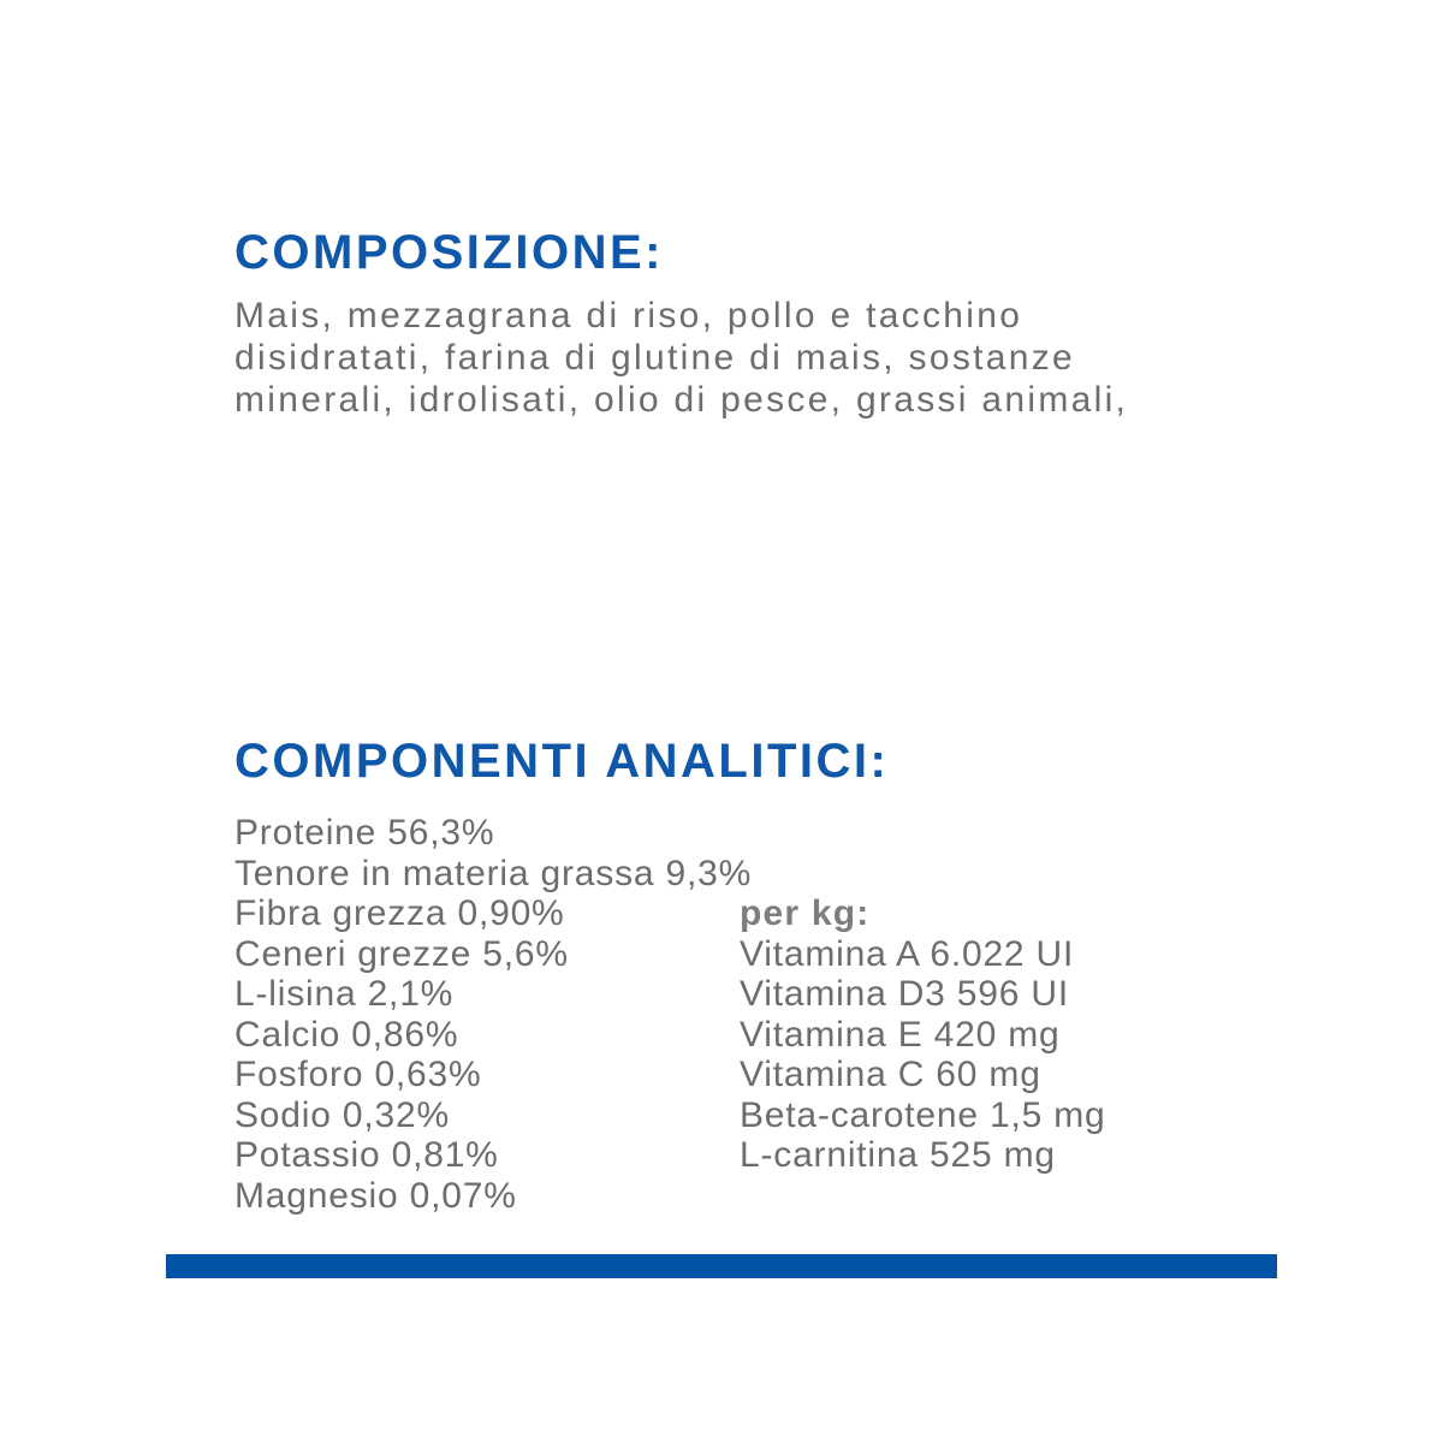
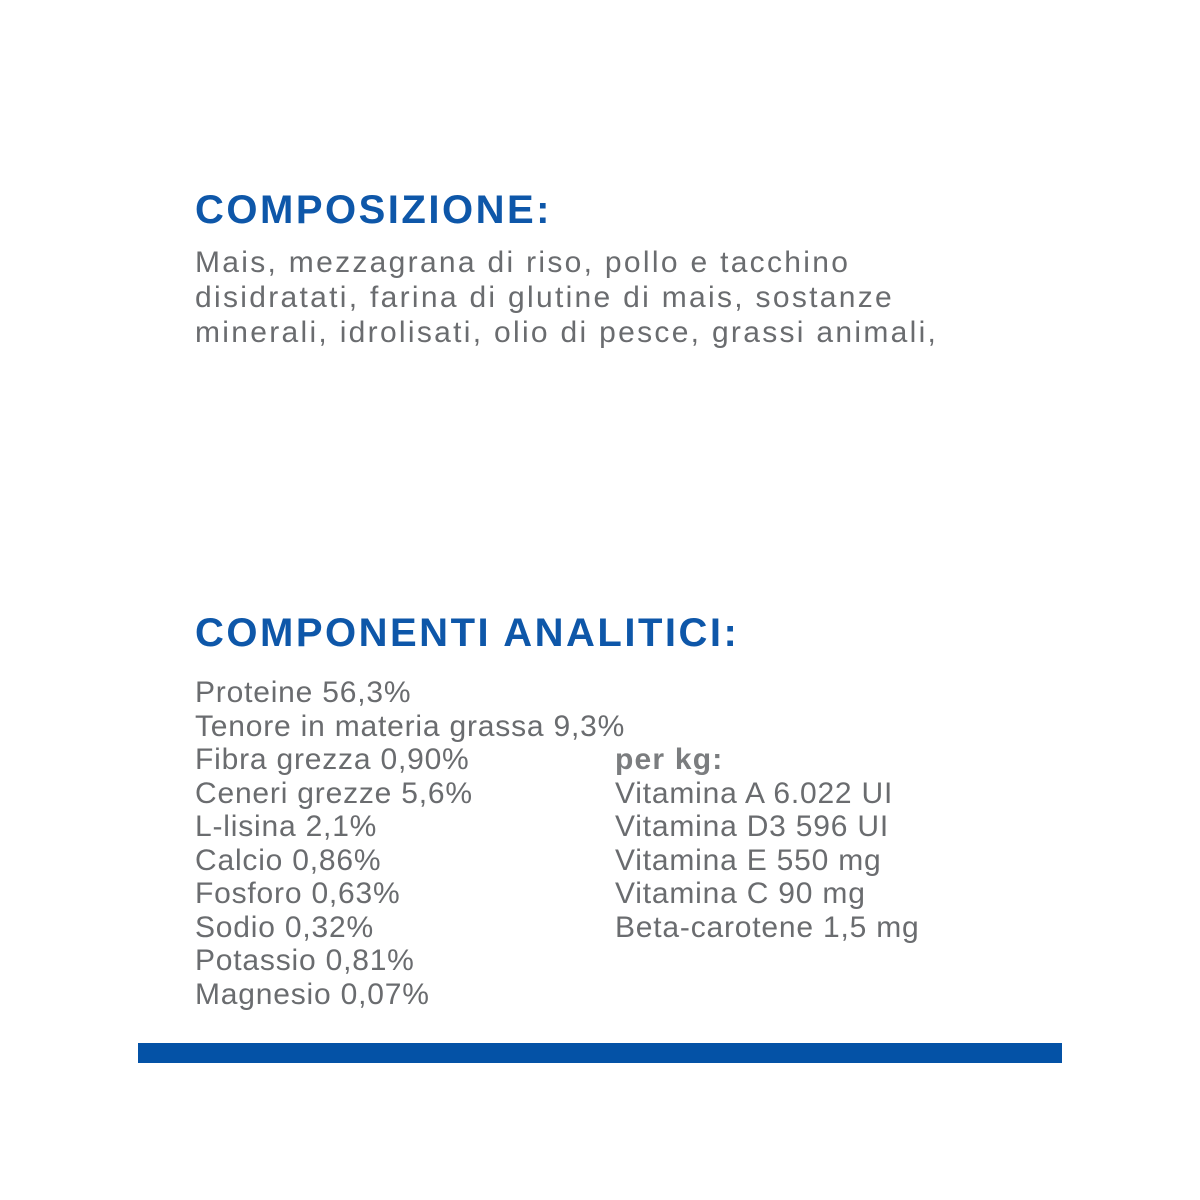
  COMPOSIZIONE:
  Mais, mezzagrana di riso, pollo e tacchino
  disidratati, farina di glutine di mais, sostanze
  minerali, idrolisati, olio di pesce, grassi animali,
  COMPONENTI ANALITICI:
  Proteine 56,3%
  Tenore in materia grassa 9,3%
  Fibra grezza 0,90%
  Ceneri grezze 5,6%
  L-lisina 2,1%
  Calcio 0,86%
  Fosforo 0,63%
  Sodio 0,32%
  Potassio 0,81%
  Magnesio 0,07%
  per kg:
  Vitamina A 6.022 UI
  Vitamina D3 596 UI
- Vitamina E 420 mg
+ Vitamina E 550 mg
- Vitamina C 60 mg
+ Vitamina C 90 mg
  Beta-carotene 1,5 mg
- L-carnitina 525 mg
